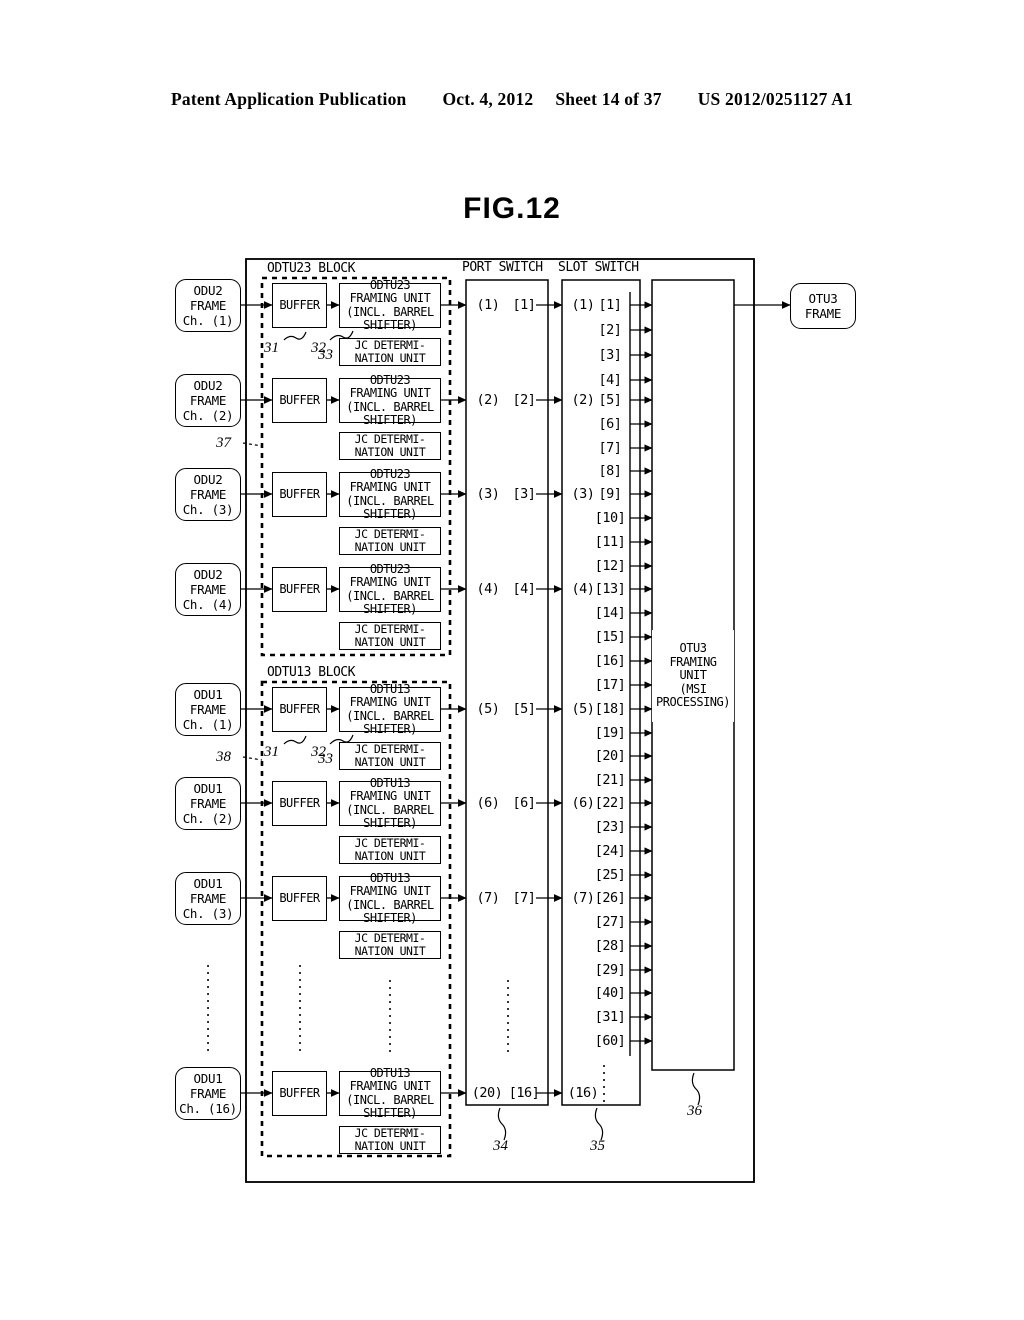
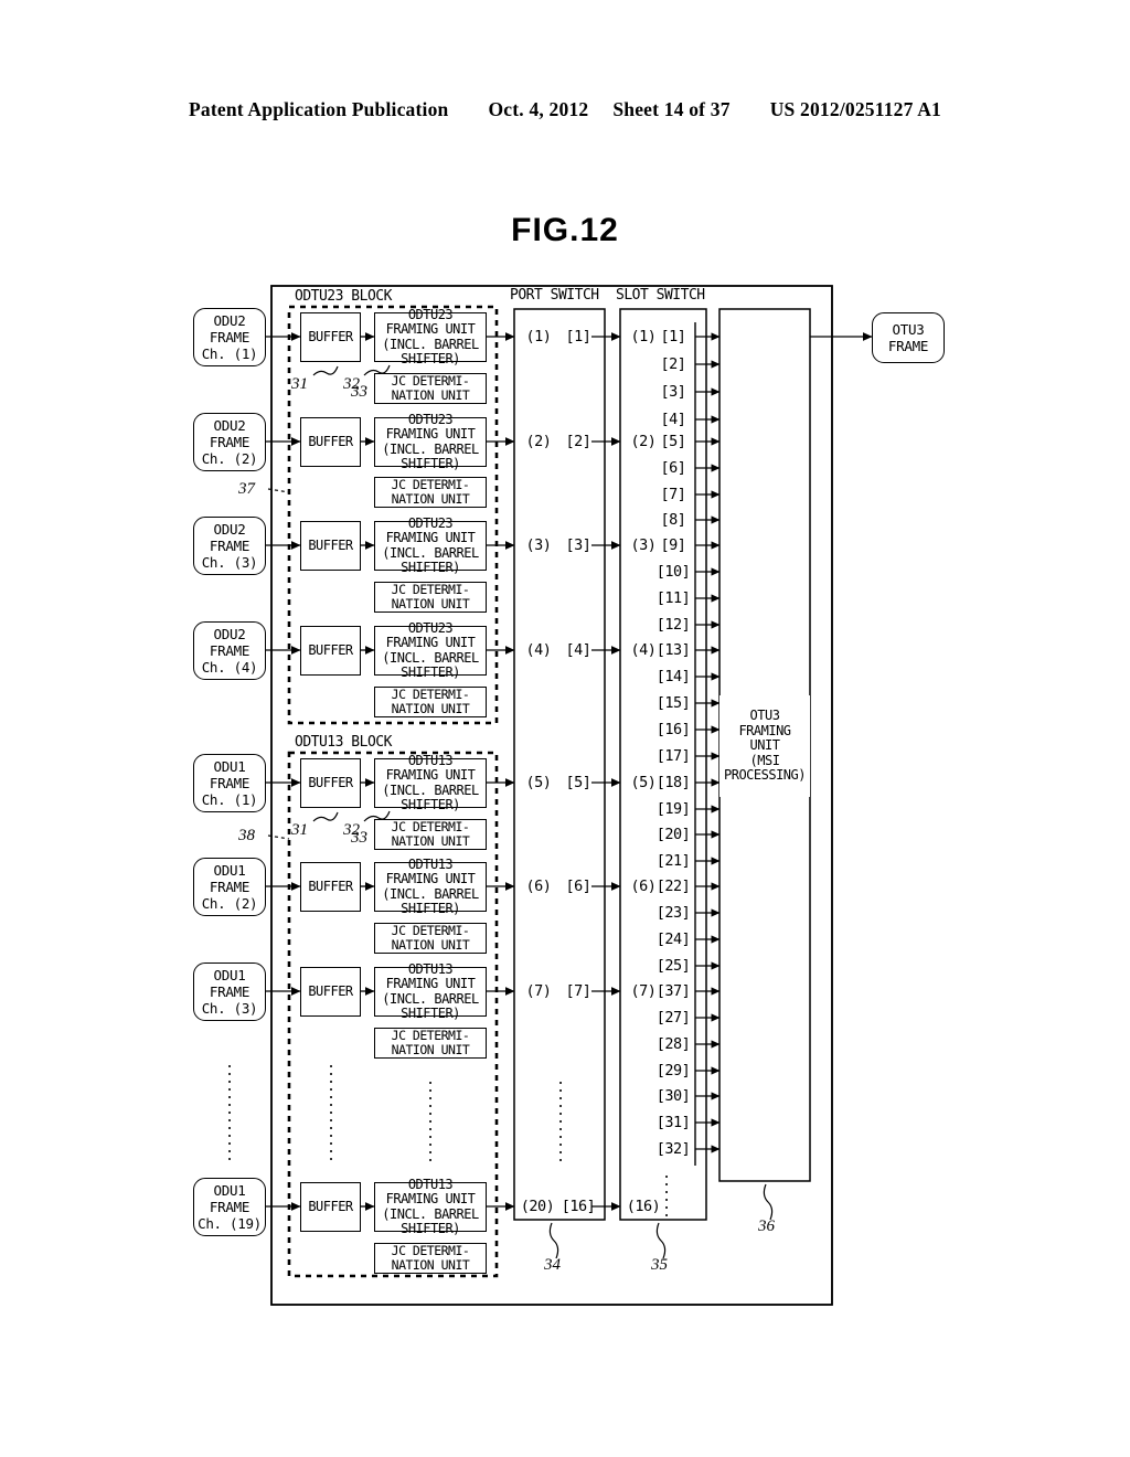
  Patent Application Publication
  Oct. 4, 2012
  Sheet 14 of 37
  US 2012/0251127 A1
  FIG.12
  PORT SWITCH
  SLOT SWITCH
  ODTU23 BLOCK
  ODTU13 BLOCK
  ODU2
  FRAME
  Ch. (1)
  ODU2
  FRAME
  Ch. (2)
  ODU2
  FRAME
  Ch. (3)
  ODU2
  FRAME
  Ch. (4)
  ODU1
  FRAME
  Ch. (1)
  ODU1
  FRAME
  Ch. (2)
  ODU1
  FRAME
  Ch. (3)
  ODU1
  FRAME
- Ch. (16)
+ Ch. (19)
  BUFFER
  BUFFER
  BUFFER
  BUFFER
  BUFFER
  BUFFER
  BUFFER
  BUFFER
  ODTU23
  FRAMING UNIT
  (INCL. BARREL
  SHIFTER)
  ODTU23
  FRAMING UNIT
  (INCL. BARREL
  SHIFTER)
  ODTU23
  FRAMING UNIT
  (INCL. BARREL
  SHIFTER)
  ODTU23
  FRAMING UNIT
  (INCL. BARREL
  SHIFTER)
  ODTU13
  FRAMING UNIT
  (INCL. BARREL
  SHIFTER)
  ODTU13
  FRAMING UNIT
  (INCL. BARREL
  SHIFTER)
  ODTU13
  FRAMING UNIT
  (INCL. BARREL
  SHIFTER)
  ODTU13
  FRAMING UNIT
  (INCL. BARREL
  SHIFTER)
  JC DETERMI-
  NATION UNIT
  JC DETERMI-
  NATION UNIT
  JC DETERMI-
  NATION UNIT
  JC DETERMI-
  NATION UNIT
  JC DETERMI-
  NATION UNIT
  JC DETERMI-
  NATION UNIT
  JC DETERMI-
  NATION UNIT
  JC DETERMI-
  NATION UNIT
  (1)
  (2)
  (3)
  (4)
  (5)
  (6)
  (7)
  (20)
  [1]
  [2]
  [3]
  [4]
  [5]
  [6]
  [7]
  [16]
  (1)
  (2)
  (3)
  (4)
  (5)
  (6)
  (7)
  (16)
  [1]
  [2]
  [3]
  [4]
  [5]
  [6]
  [7]
  [8]
  [9]
  [10]
  [11]
  [12]
  [13]
  [14]
  [15]
  [16]
  [17]
  [18]
  [19]
  [20]
  [21]
  [22]
  [23]
  [24]
  [25]
- [26]
+ [37]
  [27]
  [28]
  [29]
- [40]
+ [30]
  [31]
- [60]
+ [32]
  OTU3
  FRAMING
  UNIT
  (MSI
  PROCESSING)
  OTU3
  FRAME
  31
  32
  33
  31
  32
  33
  37
  38
  34
  35
  36
  .
  .
  .
  .
  .
  .
  .
  .
  .
  .
  .
  .
  .
  .
  .
  .
  .
  .
  .
  .
  .
  .
  .
  .
  .
  .
  .
  .
  .
  .
  .
  .
  .
  .
  .
  .
  .
  .
  .
  .
  .
  .
  .
  .
  .
  .
  .
  .
  .
  .
  .
  .
  .
  .
